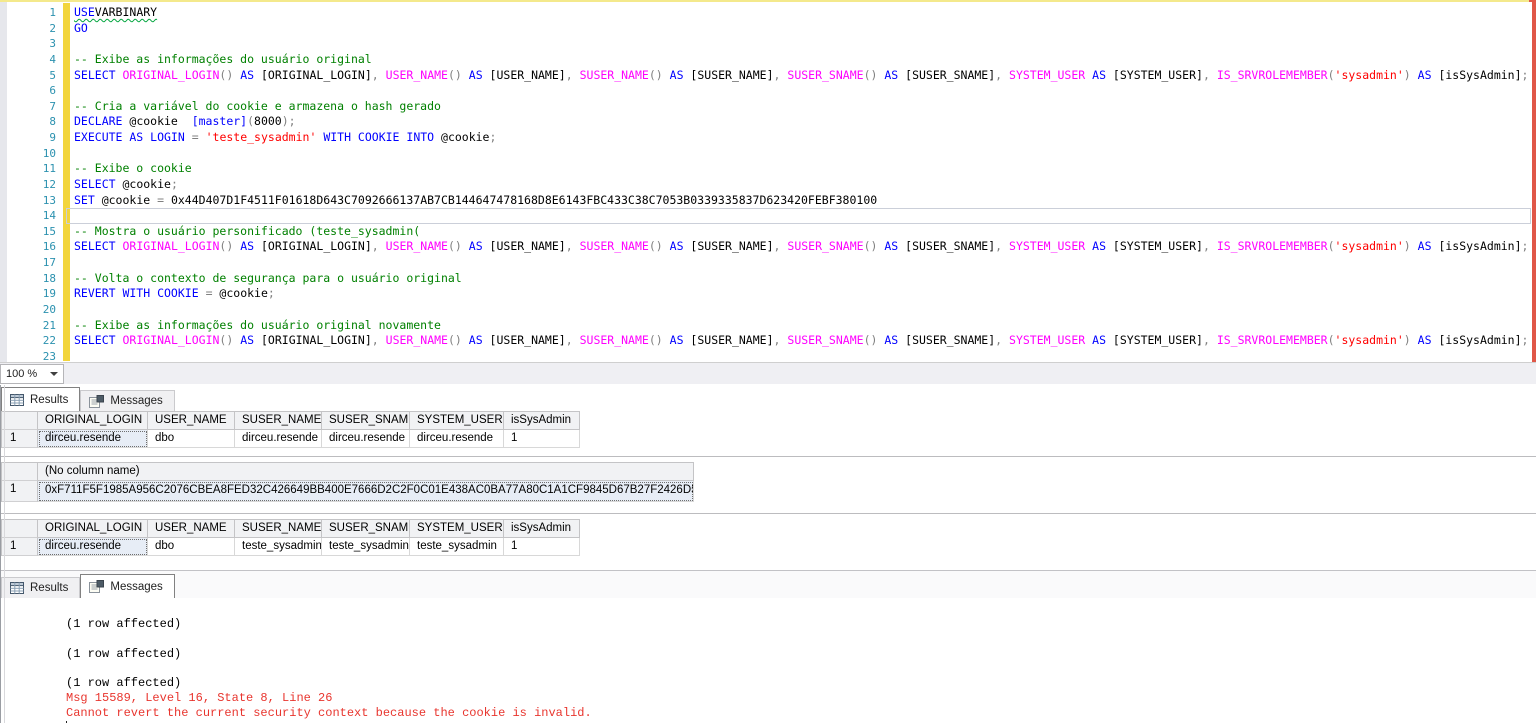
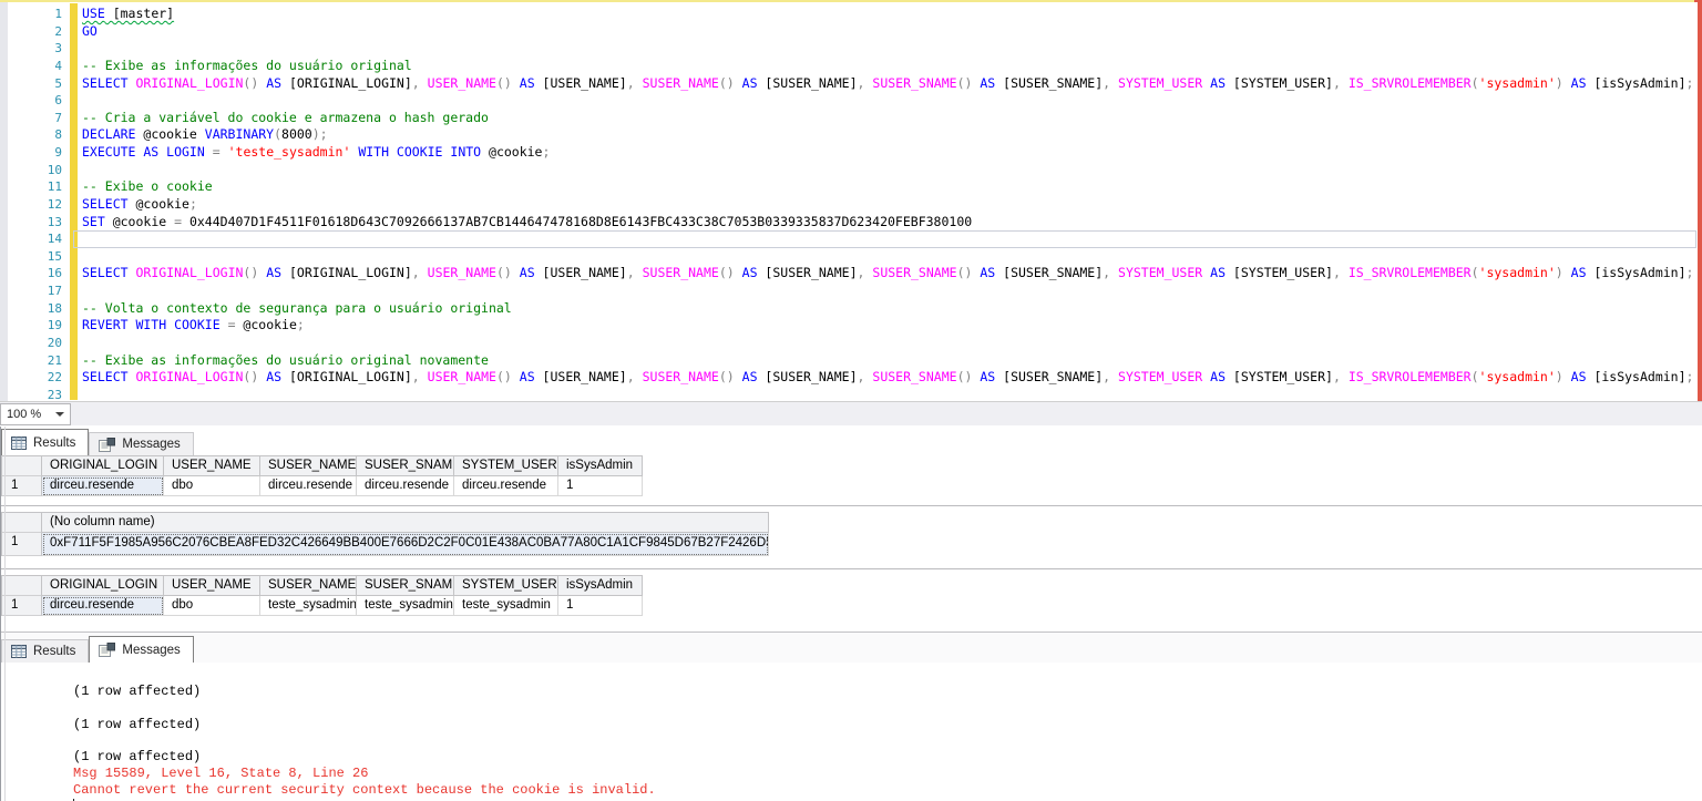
  1
- USEVARBINARY
+ USE [master]
  2
  GO
  3
  4
  -- Exibe as informações do usuário original
  5
  SELECT ORIGINAL_LOGIN() AS [ORIGINAL_LOGIN], USER_NAME() AS [USER_NAME], SUSER_NAME() AS [SUSER_NAME], SUSER_SNAME() AS [SUSER_SNAME], SYSTEM_USER AS [SYSTEM_USER], IS_SRVROLEMEMBER('sysadmin') AS [isSysAdmin];
  6
  7
  -- Cria a variável do cookie e armazena o hash gerado
  8
- DECLARE @cookie [master](8000);
+ DECLARE @cookie VARBINARY(8000);
  9
  EXECUTE AS LOGIN = 'teste_sysadmin' WITH COOKIE INTO @cookie;
  10
  11
  -- Exibe o cookie
  12
  SELECT @cookie;
  13
  SET @cookie = 0x44D407D1F4511F01618D643C7092666137AB7CB144647478168D8E6143FBC433C38C7053B0339335837D623420FEBF380100
  14
  15
- -- Mostra o usuário personificado (teste_sysadmin(
  16
  SELECT ORIGINAL_LOGIN() AS [ORIGINAL_LOGIN], USER_NAME() AS [USER_NAME], SUSER_NAME() AS [SUSER_NAME], SUSER_SNAME() AS [SUSER_SNAME], SYSTEM_USER AS [SYSTEM_USER], IS_SRVROLEMEMBER('sysadmin') AS [isSysAdmin];
  17
  18
  -- Volta o contexto de segurança para o usuário original
  19
  REVERT WITH COOKIE = @cookie;
  20
  21
  -- Exibe as informações do usuário original novamente
  22
  SELECT ORIGINAL_LOGIN() AS [ORIGINAL_LOGIN], USER_NAME() AS [USER_NAME], SUSER_NAME() AS [SUSER_NAME], SUSER_SNAME() AS [SUSER_SNAME], SYSTEM_USER AS [SYSTEM_USER], IS_SRVROLEMEMBER('sysadmin') AS [isSysAdmin];
  23
  100 %
  Results
  Messages
  ORIGINAL_LOGIN
  USER_NAME
  SUSER_NAME
  SUSER_SNAM
  SYSTEM_USER
  isSysAdmin
  1
  dirceu.resende
  dbo
  dirceu.resende
  dirceu.resende
  dirceu.resende
  1
  (No column name)
  1
  0xF711F5F1985A956C2076CBEA8FED32C426649BB400E7666D2C2F0C01E438AC0BA77A80C1A1CF9845D67B27F2426D
  ORIGINAL_LOGIN
  USER_NAME
  SUSER_NAME
  SUSER_SNAM
  SYSTEM_USER
  isSysAdmin
  1
  dirceu.resende
  dbo
  teste_sysadmin
  teste_sysadmin
  teste_sysadmin
  1
  Results
  Messages
  (1 row affected)
  (1 row affected)
  (1 row affected)
  Msg 15589, Level 16, State 8, Line 26
  Cannot revert the current security context because the cookie is invalid.
